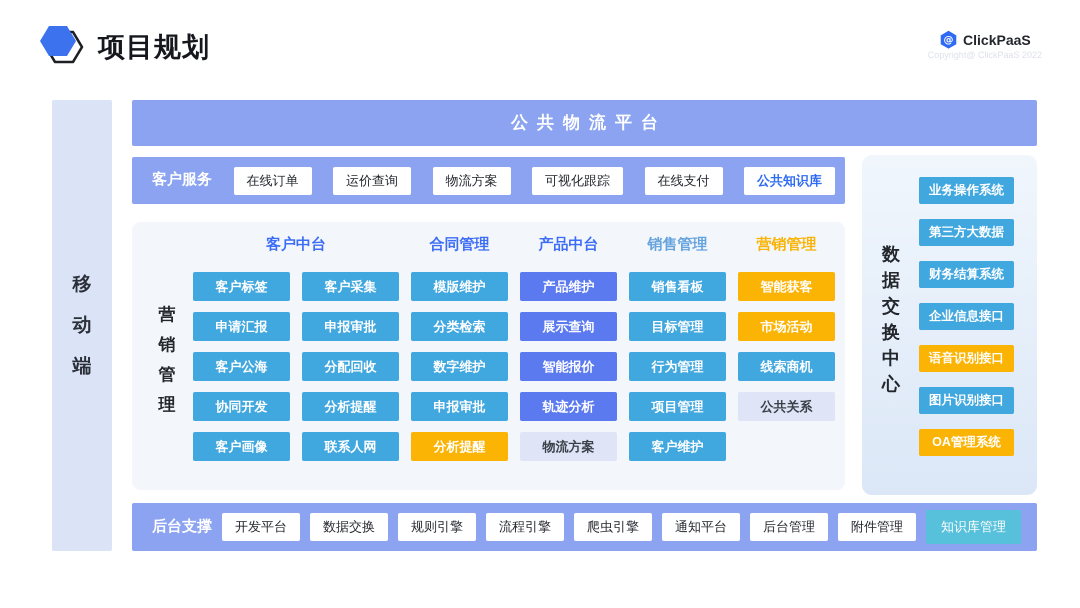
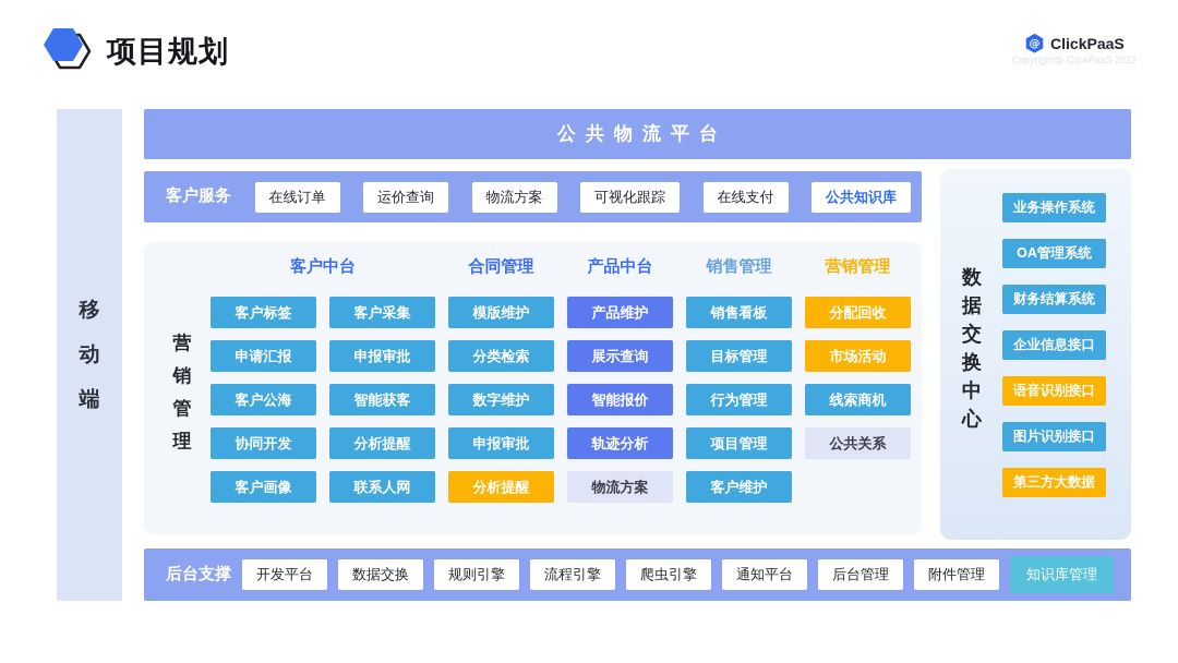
  项目规划
  @
  ClickPaaS
  Copyright@ ClickPaaS 2022
  移动端
  公共物流平台
  客户服务
  在线订单
  运价查询
  物流方案
  可视化跟踪
  在线支付
  公共知识库
  营销管理
  客户中台
  合同管理
  产品中台
  销售管理
  营销管理
  客户标签
  申请汇报
  客户公海
  协同开发
  客户画像
  客户采集
  申报审批
- 分配回收
+ 智能获客
  分析提醒
  联系人网
  模版维护
  分类检索
  数字维护
  申报审批
  分析提醒
  产品维护
  展示查询
  智能报价
  轨迹分析
  物流方案
  销售看板
  目标管理
  行为管理
  项目管理
  客户维护
- 智能获客
+ 分配回收
  市场活动
  线索商机
  公共关系
  数据交换中心
  业务操作系统
- 第三方大数据
+ OA管理系统
  财务结算系统
  企业信息接口
  语音识别接口
  图片识别接口
- OA管理系统
+ 第三方大数据
  后台支撑
  开发平台
  数据交换
  规则引擎
  流程引擎
  爬虫引擎
  通知平台
  后台管理
  附件管理
  知识库管理
